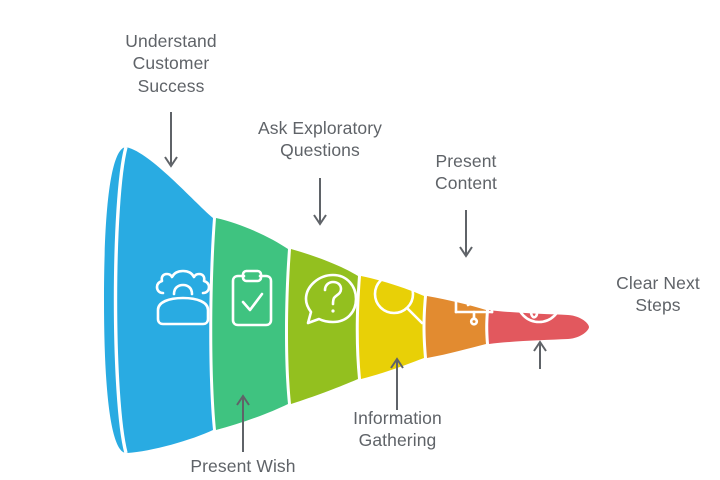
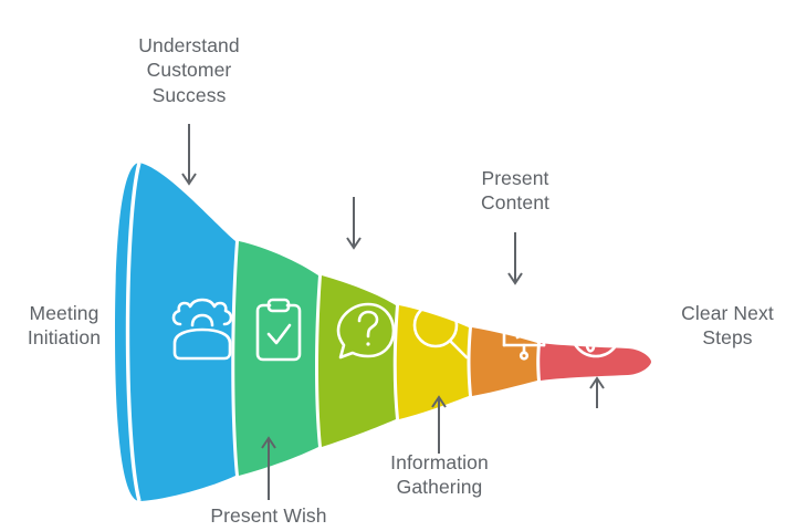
+ Meeting
+ Initiation
  Clear Next
  Steps
  Understand
  Customer
  Success
- Ask Exploratory
- Questions
  Present
  Content
  Present Wish
  Information
  Gathering
